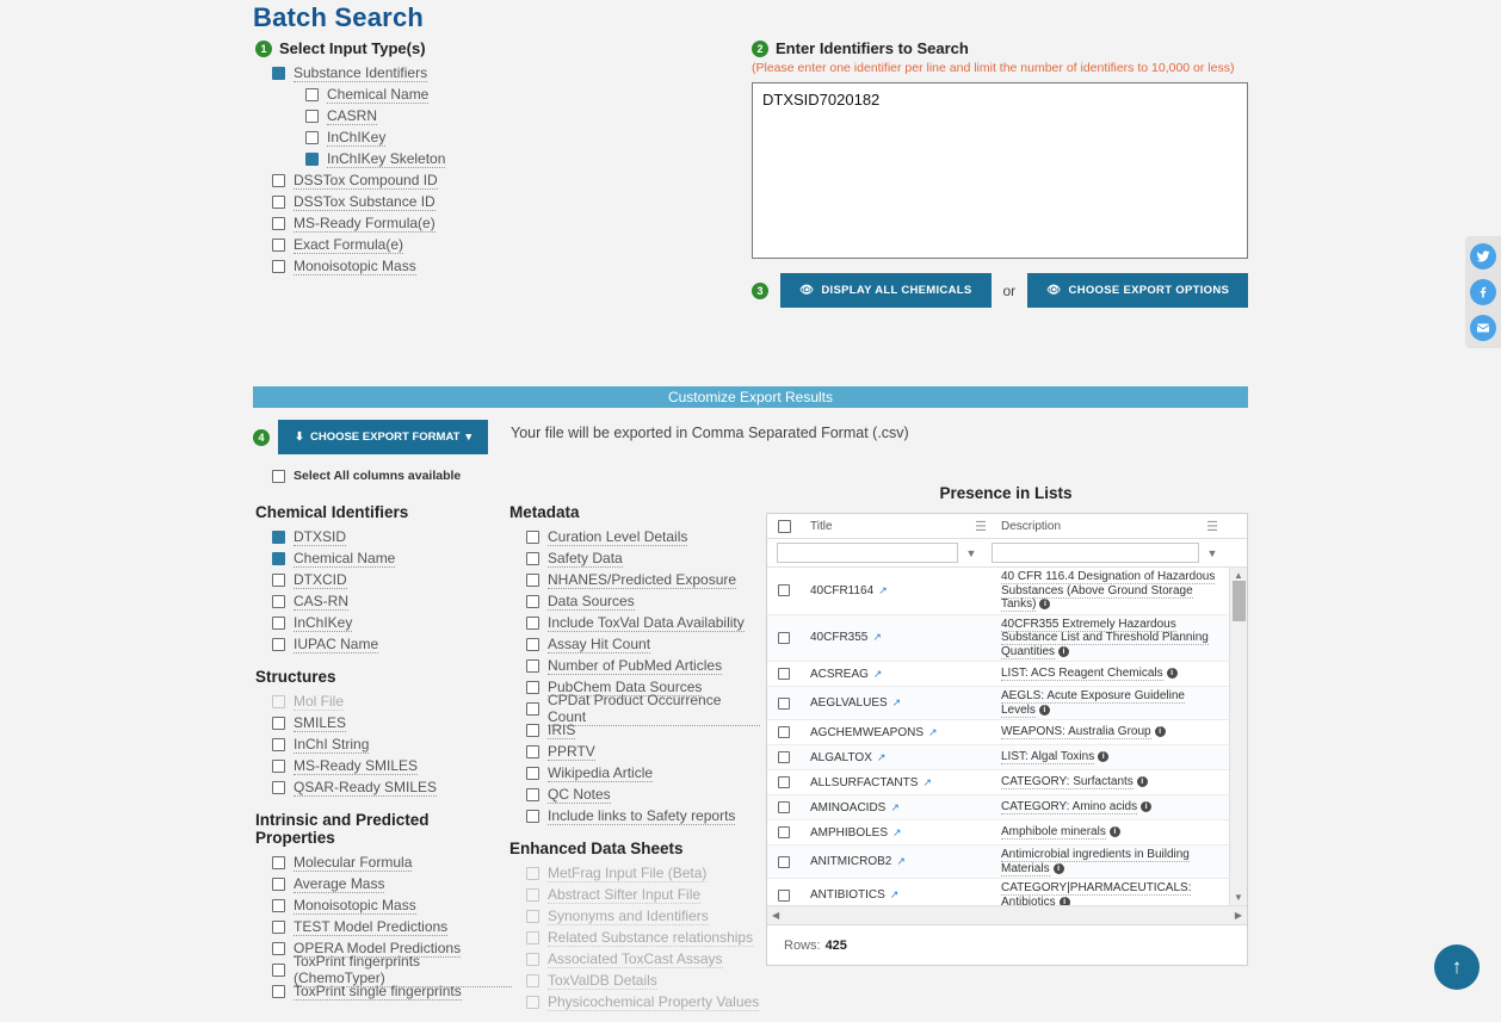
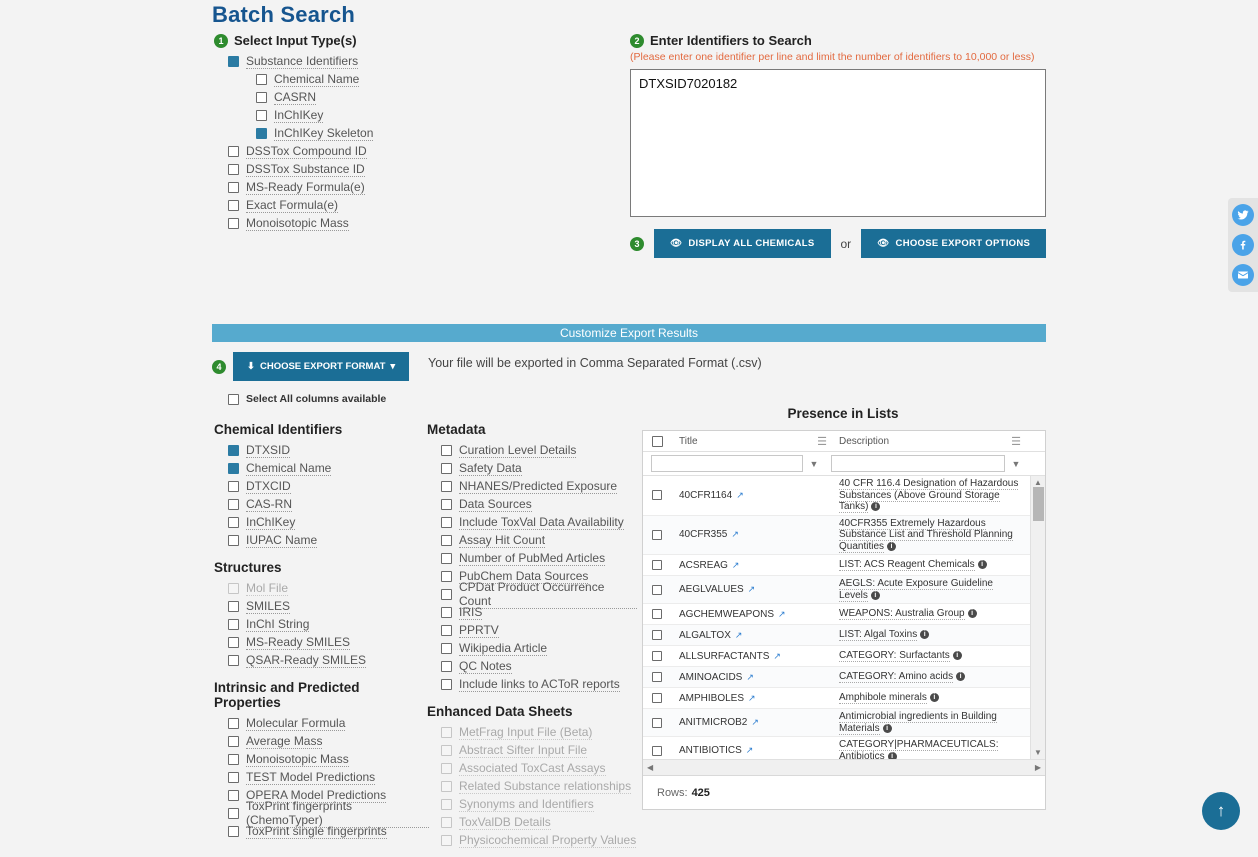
  Batch Search
  1
  Select Input Type(s)
  Substance Identifiers
  Chemical Name
  CASRN
  InChIKey
  InChIKey Skeleton
  DSSTox Compound ID
  DSSTox Substance ID
  MS-Ready Formula(e)
  Exact Formula(e)
  Monoisotopic Mass
  2
  Enter Identifiers to Search
  (Please enter one identifier per line and limit the number of identifiers to 10,000 or less)
  DTXSID7020182
  3
  👁
  DISPLAY ALL CHEMICALS
  or
  👁
  CHOOSE EXPORT OPTIONS
  Customize Export Results
  4
  ⬇
  CHOOSE EXPORT FORMAT
  ▾
  Your file will be exported in Comma Separated Format (.csv)
  Select All columns available
  Chemical Identifiers
  DTXSID
  Chemical Name
  DTXCID
  CAS-RN
  InChIKey
  IUPAC Name
  Structures
  Mol File
  SMILES
  InChI String
  MS-Ready SMILES
  QSAR-Ready SMILES
  Intrinsic and Predicted Properties
  Molecular Formula
  Average Mass
  Monoisotopic Mass
  TEST Model Predictions
  OPERA Model Predictions
  ToxPrint fingerprints (ChemoTyper)
  ToxPrint single fingerprints
  Metadata
  Curation Level Details
  Safety Data
  NHANES/Predicted Exposure
  Data Sources
  Include ToxVal Data Availability
  Assay Hit Count
  Number of PubMed Articles
  PubChem Data Sources
  CPDat Product Occurrence Count
  IRIS
  PPRTV
  Wikipedia Article
  QC Notes
- Include links to Safety reports
+ Include links to ACToR reports
  Enhanced Data Sheets
  MetFrag Input File (Beta)
  Abstract Sifter Input File
- Synonyms and Identifiers
+ Associated ToxCast Assays
  Related Substance relationships
- Associated ToxCast Assays
+ Synonyms and Identifiers
  ToxValDB Details
  Physicochemical Property Values
  Presence in Lists
  Title
  ☰
  Description
  ☰
  ▼
  ▼
  40CFR1164
  ↗
  40 CFR 116.4 Designation of Hazardous Substances (Above Ground Storage Tanks)
  40CFR355
  ↗
  40CFR355 Extremely Hazardous Substance List and Threshold Planning Quantities
  ACSREAG
  ↗
  LIST: ACS Reagent Chemicals
  AEGLVALUES
  ↗
  AEGLS: Acute Exposure Guideline Levels
  AGCHEMWEAPONS
  ↗
  WEAPONS: Australia Group
  ALGALTOX
  ↗
  LIST: Algal Toxins
  ALLSURFACTANTS
  ↗
  CATEGORY: Surfactants
  AMINOACIDS
  ↗
  CATEGORY: Amino acids
  AMPHIBOLES
  ↗
  Amphibole minerals
  ANITMICROB2
  ↗
  Antimicrobial ingredients in Building Materials
  ANTIBIOTICS
  ↗
  CATEGORY|PHARMACEUTICALS: Antibiotics
  ▲
  ▼
  ◀
  ▶
  Rows:
  425
  ↑
